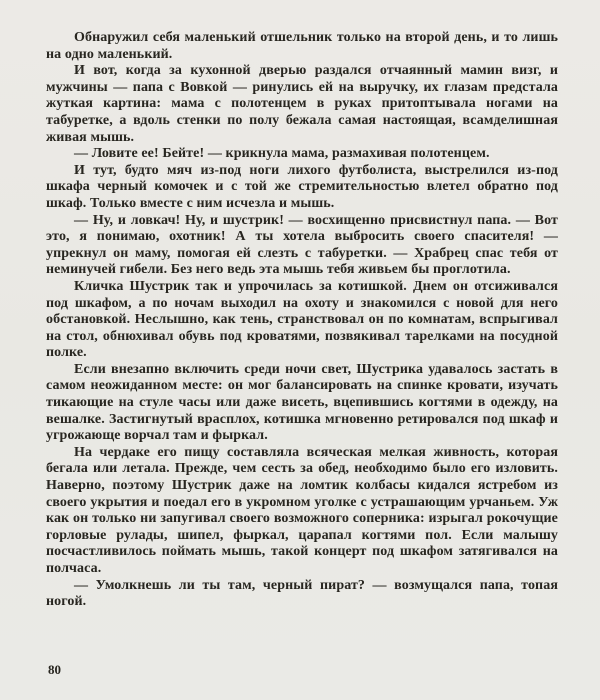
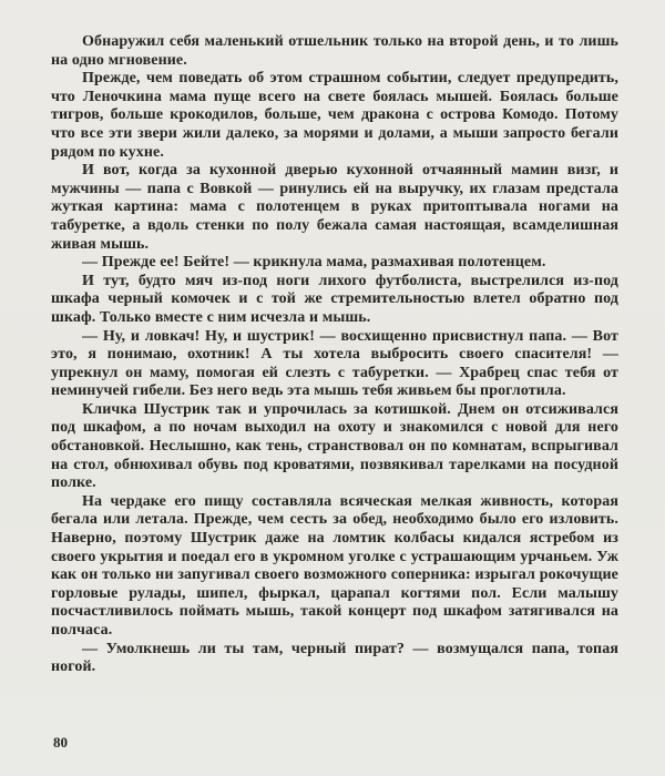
- Обнаружил себя маленький отшельник только на второй день, и то лишь на одно маленький.
+ Обнаружил себя маленький отшельник только на второй день, и то лишь на одно мгновение.
+ Прежде, чем поведать об этом страшном событии, следует предупредить, что Леночкина мама пуще всего на свете боялась мышей. Боялась больше тигров, больше крокодилов, больше, чем дракона с острова Комодо. Потому что все эти звери жили далеко, за морями и долами, а мыши запросто бегали рядом по кухне.
- И вот, когда за кухонной дверью раздался отчаянный мамин визг, и мужчины — папа с Вовкой — ринулись ей на выручку, их глазам предстала жуткая картина: мама с полотенцем в руках притоптывала ногами на табуретке, а вдоль стенки по полу бежала самая настоящая, всамделишная живая мышь.
+ И вот, когда за кухонной дверью кухонной отчаянный мамин визг, и мужчины — папа с Вовкой — ринулись ей на выручку, их глазам предстала жуткая картина: мама с полотенцем в руках притоптывала ногами на табуретке, а вдоль стенки по полу бежала самая настоящая, всамделишная живая мышь.
- — Ловите ее! Бейте! — крикнула мама, размахивая полотенцем.
+ — Прежде ее! Бейте! — крикнула мама, размахивая полотенцем.
  И тут, будто мяч из-под ноги лихого футболиста, выстрелился из-под шкафа черный комочек и с той же стремительностью влетел обратно под шкаф. Только вместе с ним исчезла и мышь.
  — Ну, и ловкач! Ну, и шустрик! — восхищенно присвистнул папа. — Вот это, я понимаю, охотник! А ты хотела выбросить своего спасителя! — упрекнул он маму, помогая ей слезть с табуретки. — Храбрец спас тебя от неминучей гибели. Без него ведь эта мышь тебя живьем бы проглотила.
  Кличка Шустрик так и упрочилась за котишкой. Днем он отсиживался под шкафом, а по ночам выходил на охоту и знакомился с новой для него обстановкой. Неслышно, как тень, странствовал он по комнатам, вспрыгивал на стол, обнюхивал обувь под кроватями, позвякивал тарелками на посудной полке.
- Если внезапно включить среди ночи свет, Шустрика удавалось застать в самом неожиданном месте: он мог балансировать на спинке кровати, изучать тикающие на стуле часы или даже висеть, вцепившись когтями в одежду, на вешалке. Застигнутый врасплох, котишка мгновенно ретировался под шкаф и угрожающе ворчал там и фыркал.
  На чердаке его пищу составляла всяческая мелкая живность, которая бегала или летала. Прежде, чем сесть за обед, необходимо было его изловить. Наверно, поэтому Шустрик даже на ломтик колбасы кидался ястребом из своего укрытия и поедал его в укромном уголке с устрашающим урчаньем. Уж как он только ни запугивал своего возможного соперника: изрыгал рокочущие горловые рулады, шипел, фыркал, царапал когтями пол. Если малышу посчастливилось поймать мышь, такой концерт под шкафом затягивался на полчаса.
  — Умолкнешь ли ты там, черный пират? — возмущался папа, топая ногой.
  80
